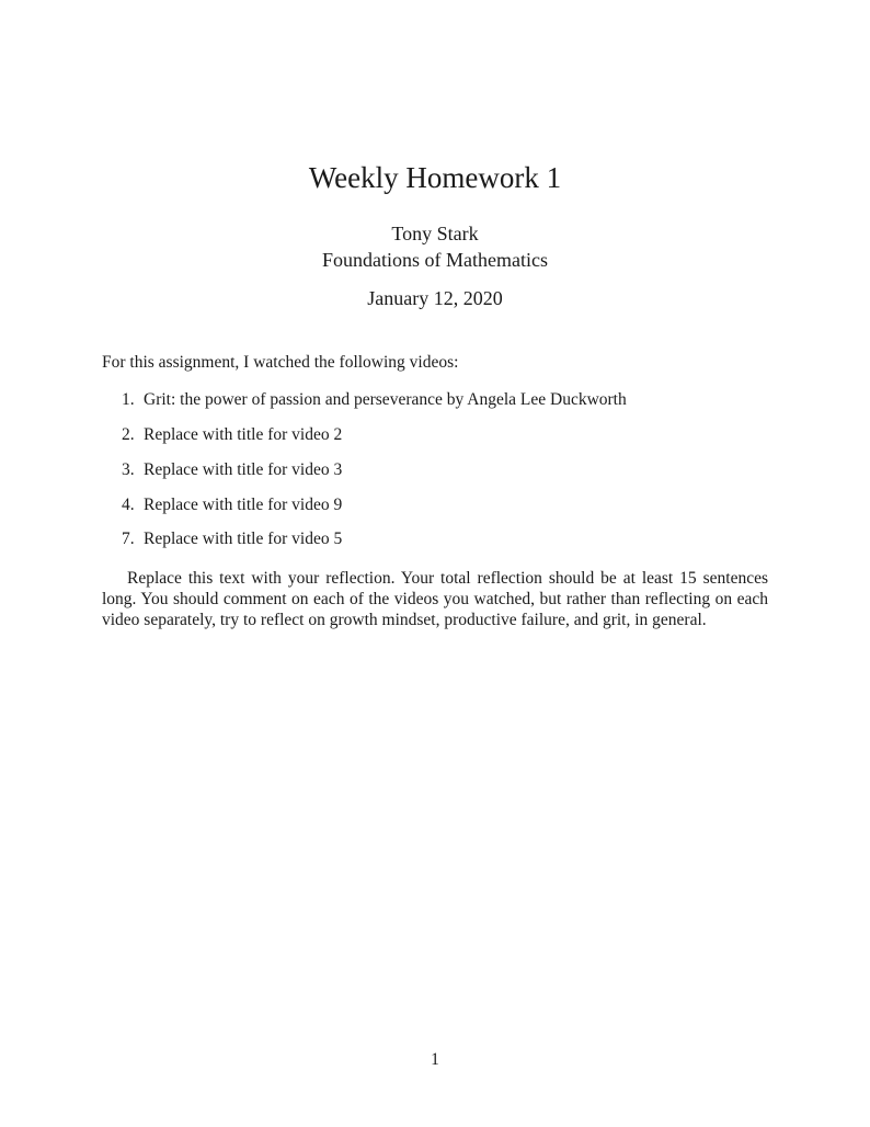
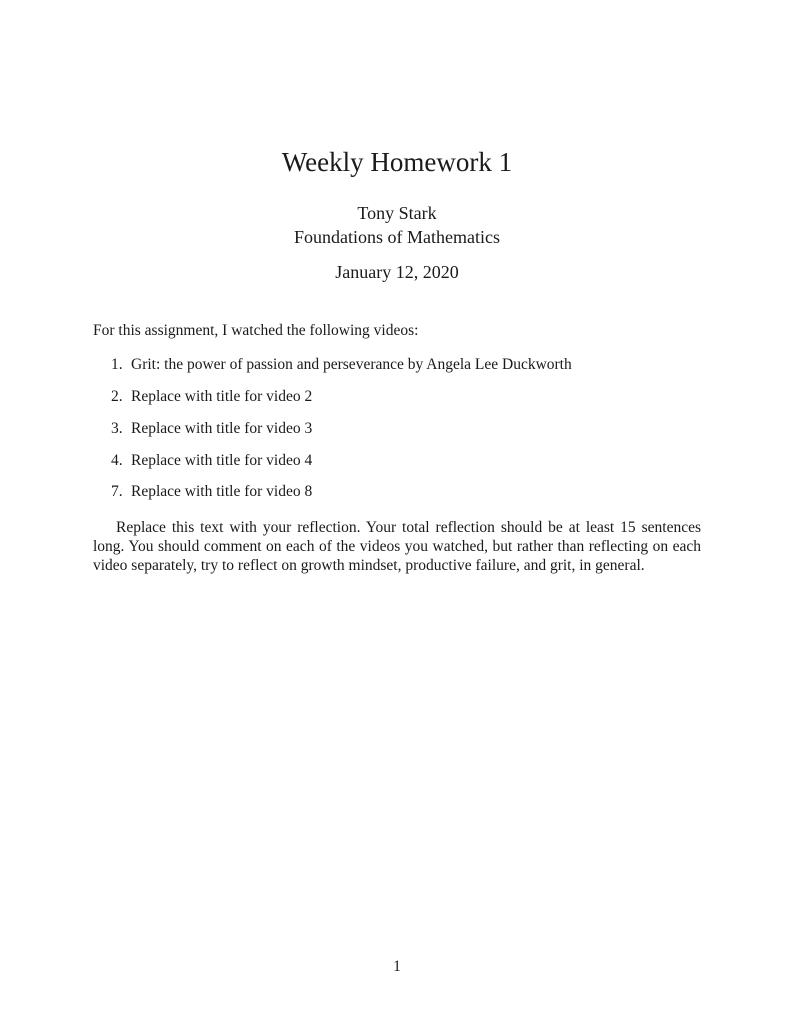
  Weekly Homework 1
  Tony Stark
  Foundations of Mathematics
  January 12, 2020
  For this assignment, I watched the following videos:
  1.
  Grit: the power of passion and perseverance by Angela Lee Duckworth
  2.
  Replace with title for video 2
  3.
  Replace with title for video 3
  4.
- Replace with title for video 9
+ Replace with title for video 4
  7.
- Replace with title for video 5
+ Replace with title for video 8
  Replace this text with your reflection. Your total reflection should be at least 15 sentences long. You should comment on each of the videos you watched, but rather than reflecting on each video separately, try to reflect on growth mindset, productive failure, and grit, in general.
  1
